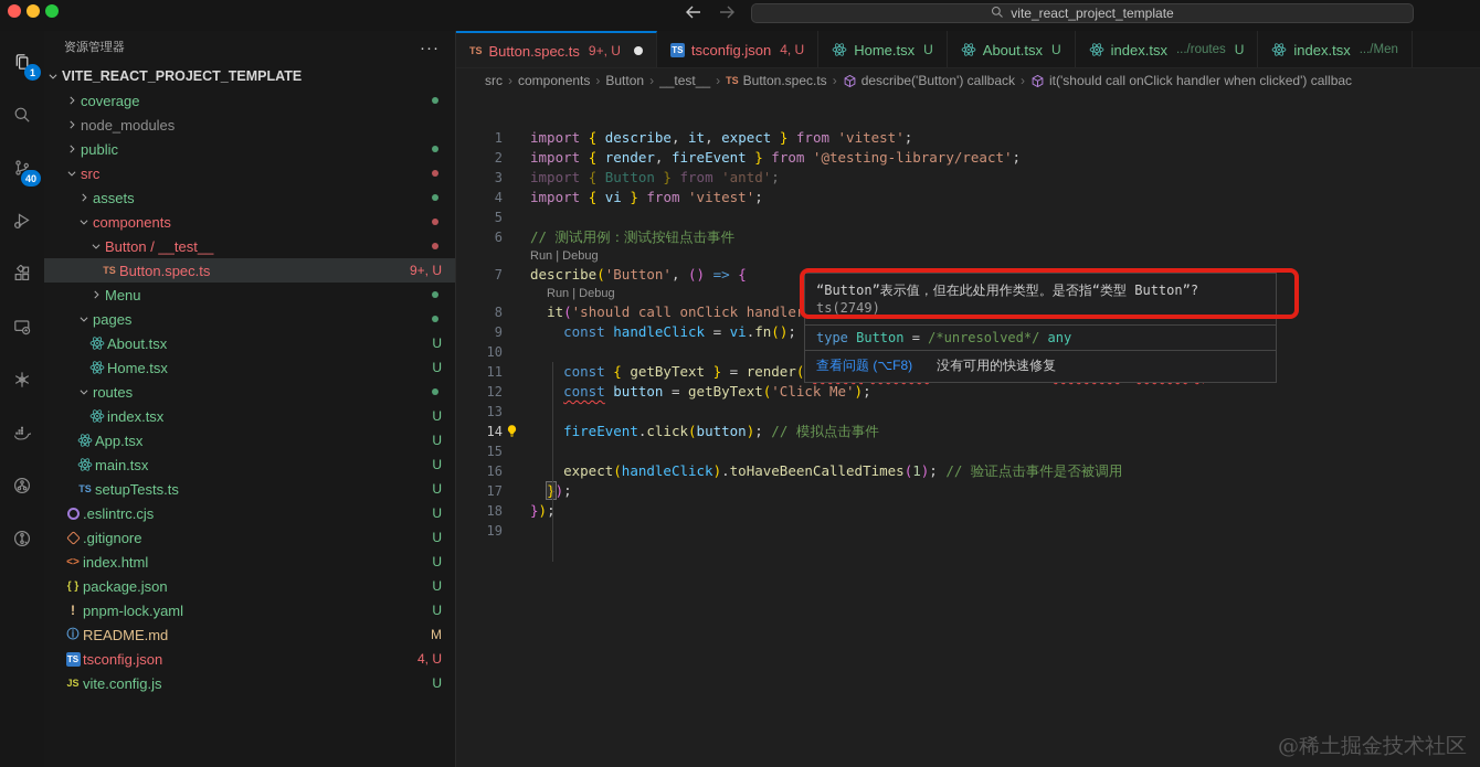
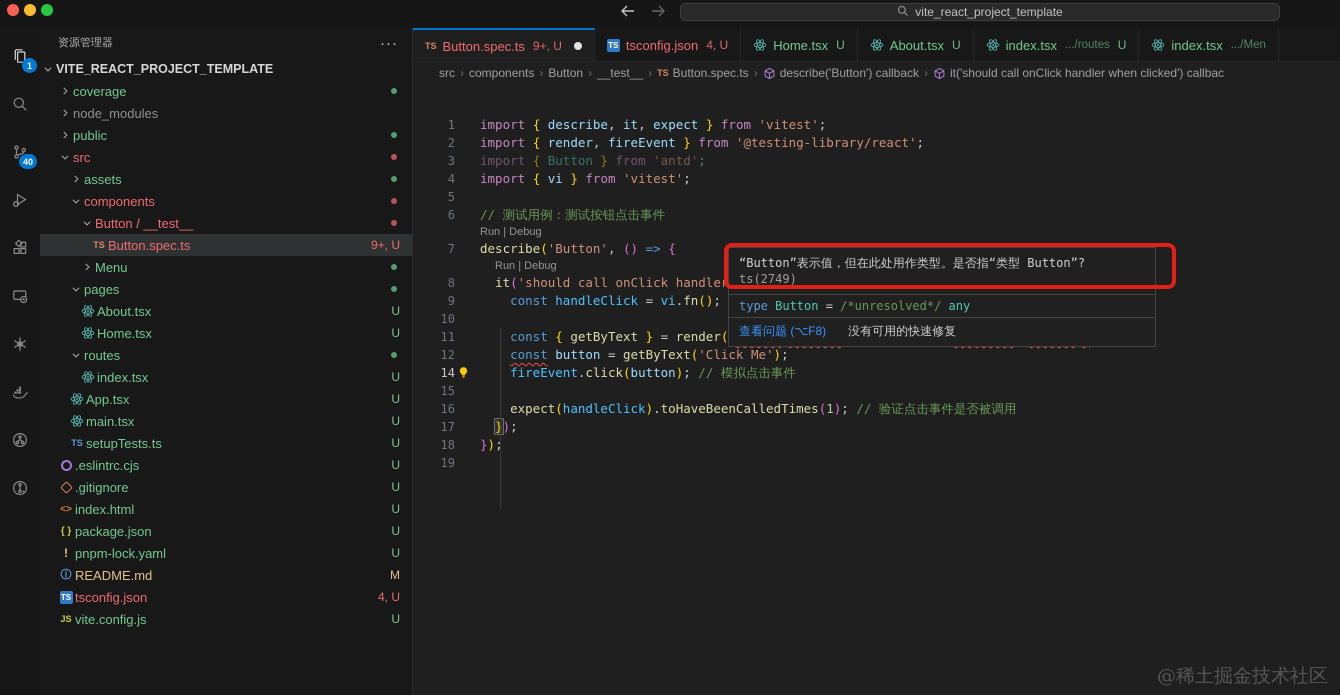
  vite_react_project_template
  1
  40
  资源管理器
  ···
  VITE_REACT_PROJECT_TEMPLATE
  coverage
  node_modules
  public
  src
  assets
  components
  Button / __test__
  TS
  Button.spec.ts
  9+, U
  Menu
  pages
  About.tsx
  U
  Home.tsx
  U
  routes
  index.tsx
  U
  App.tsx
  U
  main.tsx
  U
  TS
  setupTests.ts
  U
  .eslintrc.cjs
  U
  .gitignore
  U
  <>
  index.html
  U
  { }
  package.json
  U
  !
  pnpm-lock.yaml
  U
  ⓘ
  README.md
  M
  TS
  tsconfig.json
  4, U
  JS
  vite.config.js
  U
  TS
  Button.spec.ts
  9+, U
  TS
  tsconfig.json
  4, U
  Home.tsx
  U
  About.tsx
  U
  index.tsx
  .../routes
  U
  index.tsx
  .../Men
  src
  ›
  components
  ›
  Button
  ›
  __test__
  ›
  TS
  Button.spec.ts
  ›
  describe('Button') callback
  ›
  it('should call onClick handler when clicked') callbac
  1
  import { describe, it, expect } from 'vitest';
  2
  import { render, fireEvent } from '@testing-library/react';
  3
  import { Button } from 'antd';
  4
  import { vi } from 'vitest';
  5
  6
  // 测试用例：测试按钮点击事件
  Run | Debug
  7
  describe('Button', () => {
  Run | Debug
  8
  9
  const handleClick = vi.fn();
  10
  11
  12
  const button = getByText('Click Me');
- 13
  14
  fireEvent.click(button); // 模拟点击事件
  15
  16
  expect(handleClick).toHaveBeenCalledTimes(1); // 验证点击事件是否被调用
  17
  });
  18
  });
  19
  “Button”表示值，但在此处用作类型。是否指“类型 Button”? ts(2749)
  type Button = /*unresolved*/ any
  查看问题 (⌥F8)
  没有可用的快速修复
  @稀土掘金技术社区
